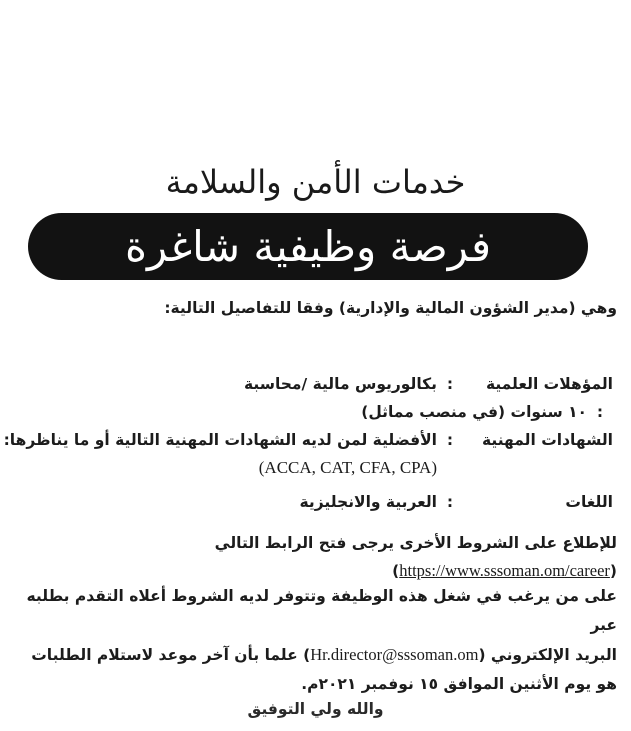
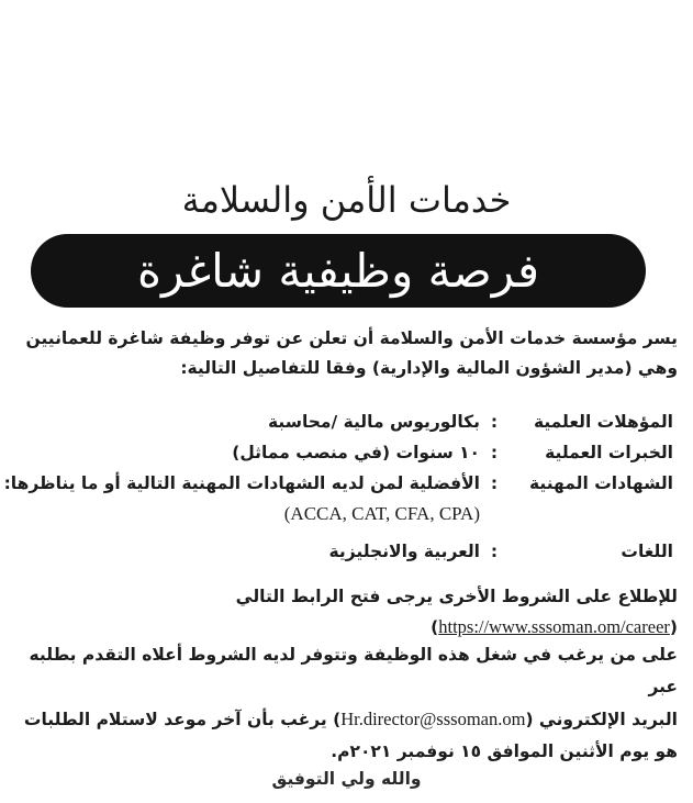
  خدمات الأمن والسلامة
  فرصة وظيفية شاغرة
+ يسر مؤسسة خدمات الأمن والسلامة أن تعلن عن توفر وظيفة شاغرة للعمانيين
  وهي (مدير الشؤون المالية والإدارية) وفقا للتفاصيل التالية:
  المؤهلات العلمية
  :
  بكالوريوس مالية /محاسبة
+ الخبرات العملية
  :
  ١٠ سنوات (في منصب مماثل)
  الشهادات المهنية
  :
  الأفضلية لمن لديه الشهادات المهنية التالية أو ما يناظرها:
  (ACCA, CAT, CFA, CPA)
  اللغات
  :
  العربية والانجليزية
  للإطلاع على الشروط الأخرى يرجى فتح الرابط التالي (https://www.sssoman.om/career)
  على من يرغب في شغل هذه الوظيفة وتتوفر لديه الشروط أعلاه التقدم بطلبه عبر
- البريد الإلكتروني (Hr.director@sssoman.om) علما بأن آخر موعد لاستلام الطلبات
+ البريد الإلكتروني (Hr.director@sssoman.om) يرغب بأن آخر موعد لاستلام الطلبات
  هو يوم الأثنين الموافق ١٥ نوفمبر ٢٠٢١م.
  والله ولي التوفيق
